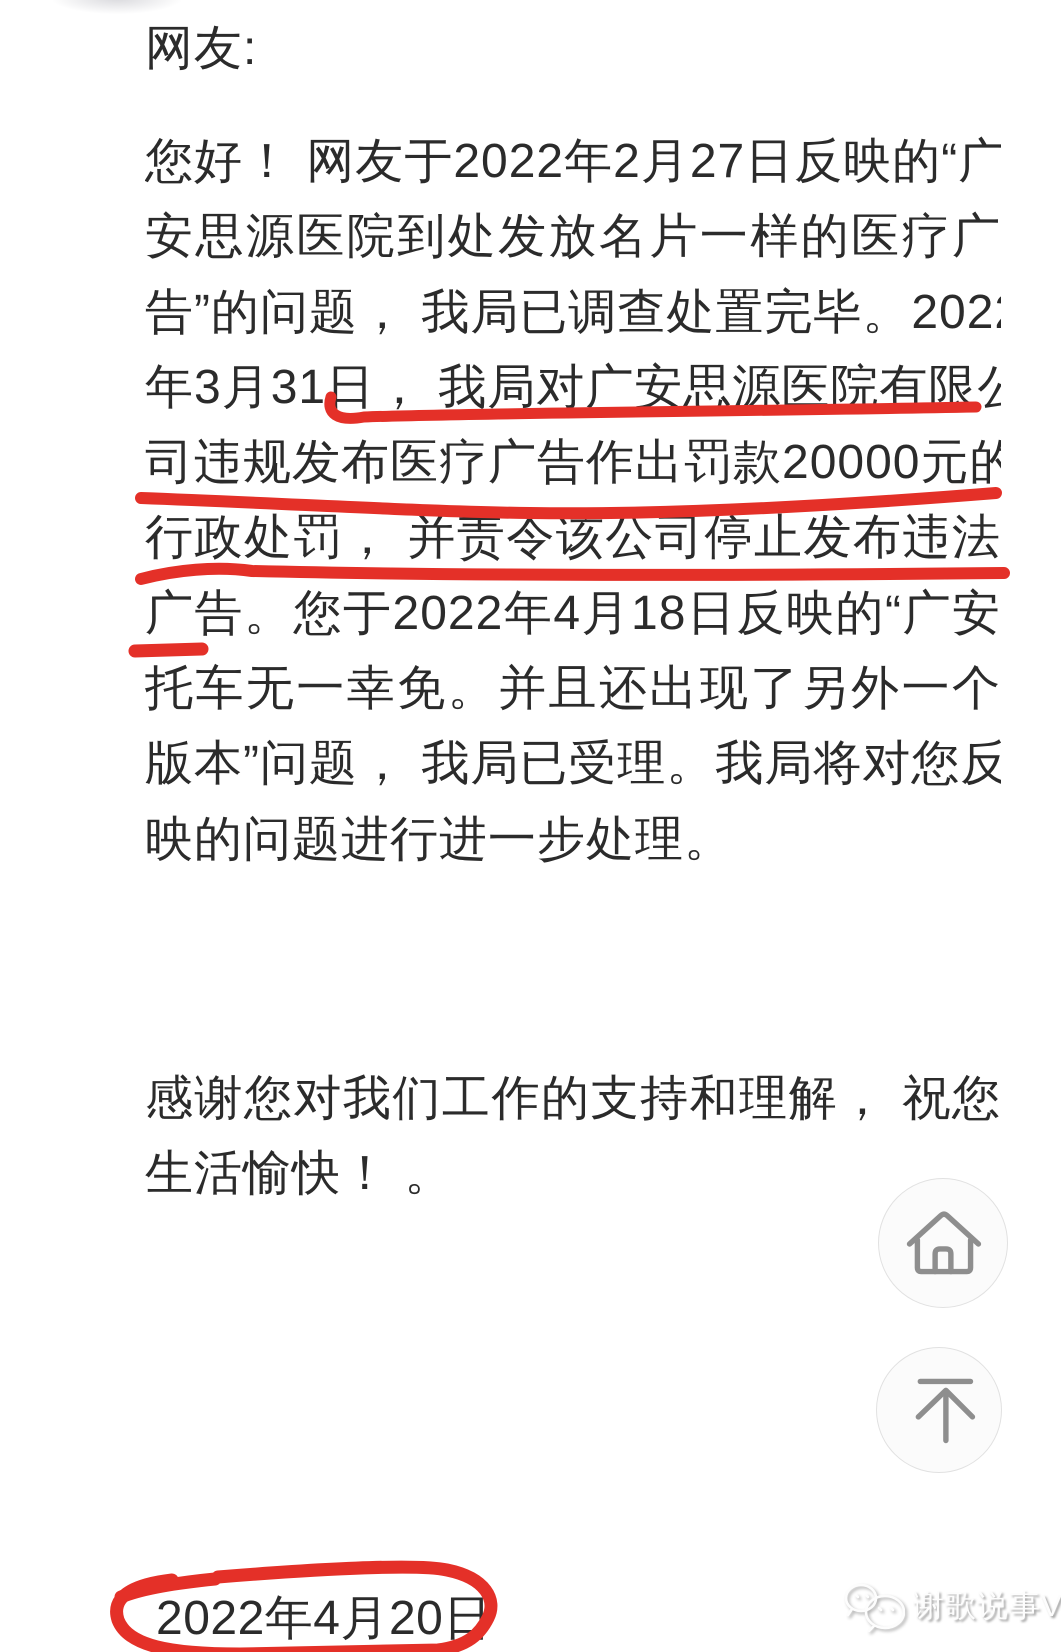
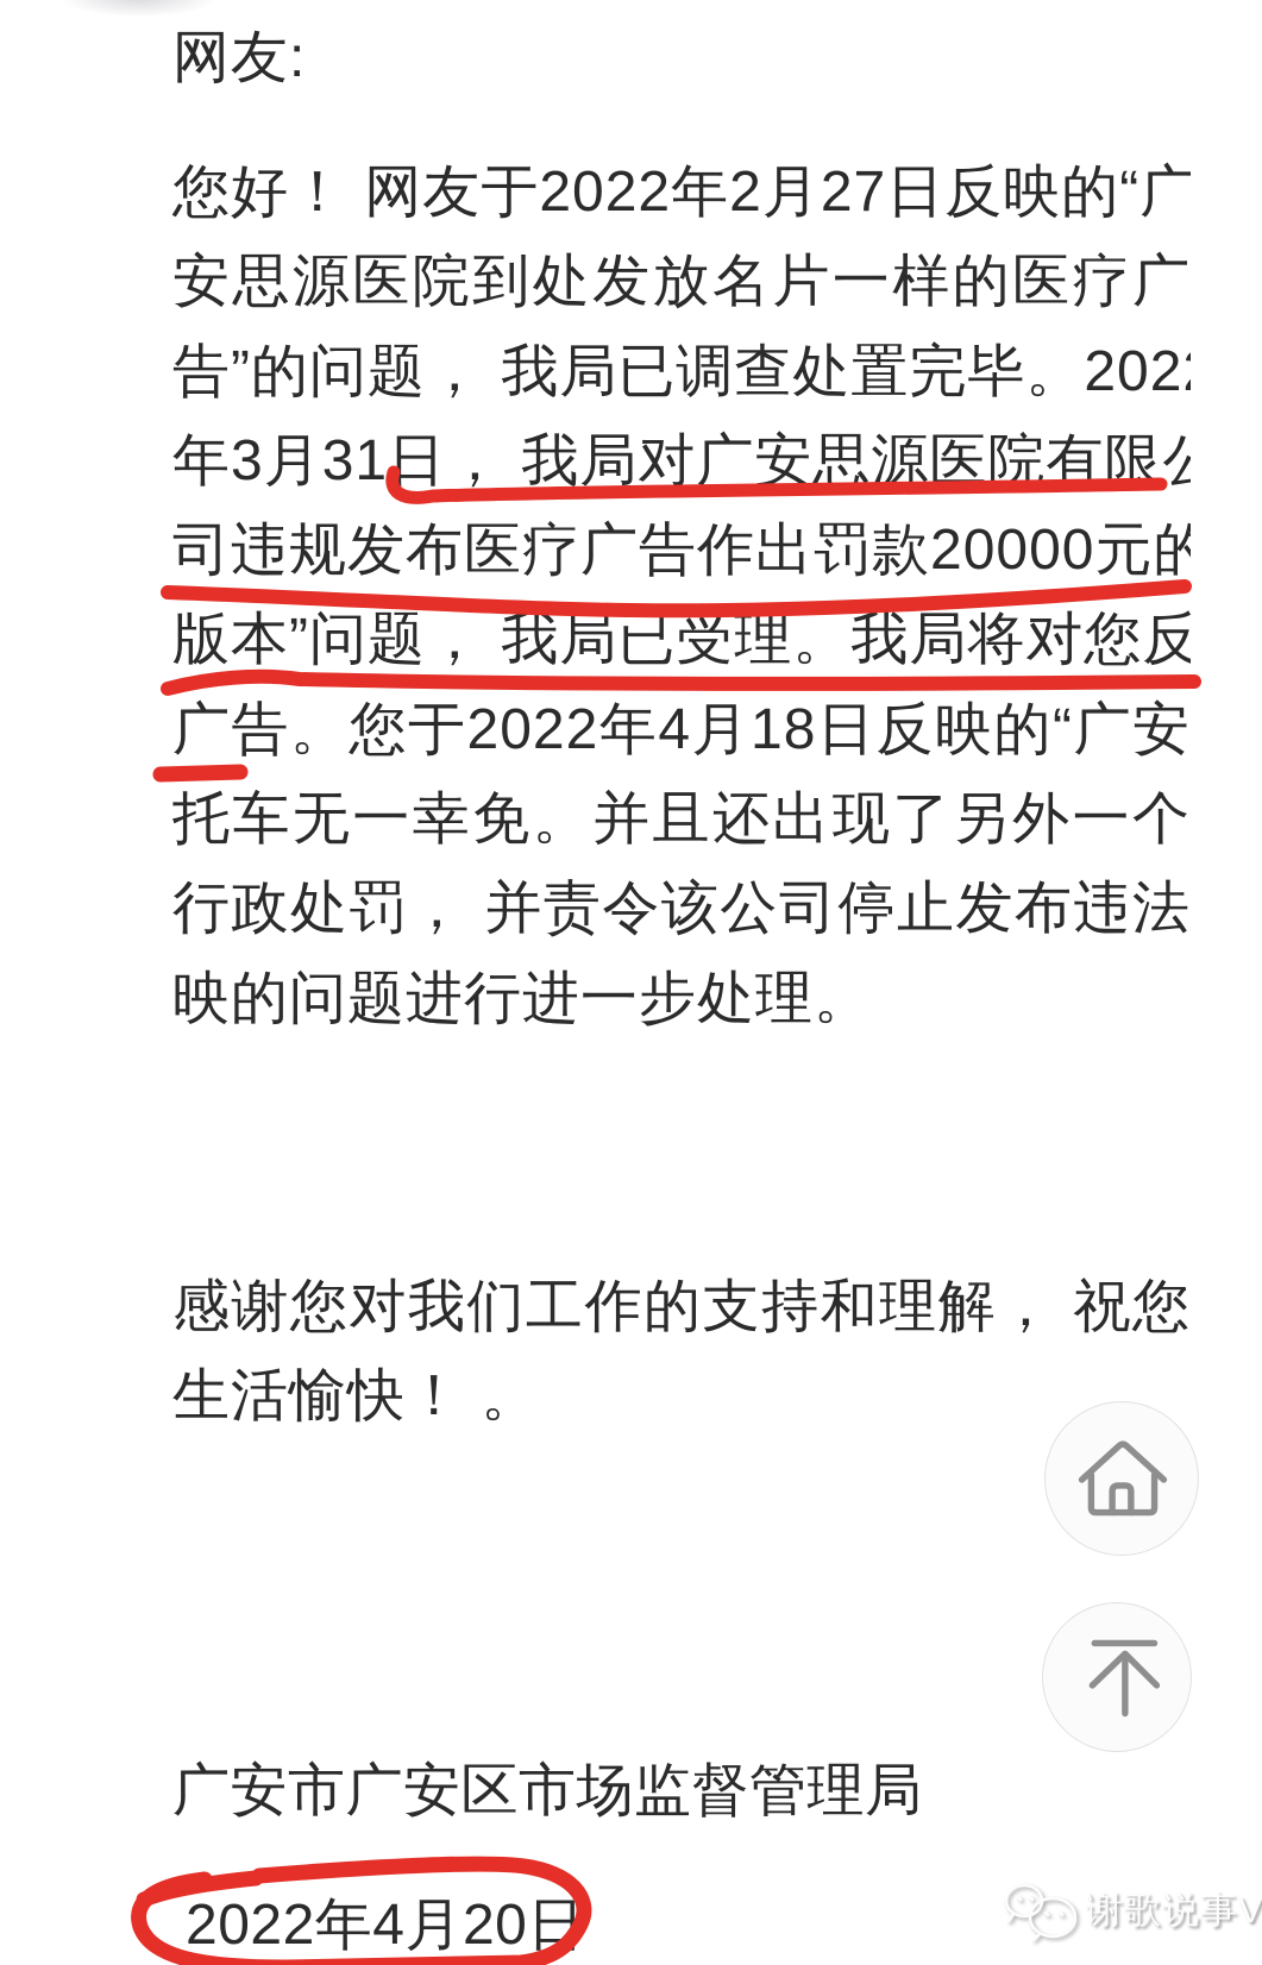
  网友:
  您好！ 网友于2022年2月27日反映的“广
  安思源医院到处发放名片一样的医疗广
  告”的问题， 我局已调查处置完毕。202
  年3月31日， 我局对广安思源医院有限
  司违规发布医疗广告作出罚款20000元的
- 行政处罚， 并责令该公司停止发布违法
+ 版本”问题， 我局已受理。我局将对您反
  广告。您于2022年4月18日反映的“广安
  托车无一幸免。并且还出现了另外一个
- 版本”问题， 我局已受理。我局将对您反
+ 行政处罚， 并责令该公司停止发布违法
  映的问题进行进一步处理。
  感谢您对我们工作的支持和理解， 祝您
  生活愉快！ 。
+ 广安市广安区市场监督管理局
  2022年4月20日
  谢歌说事V
